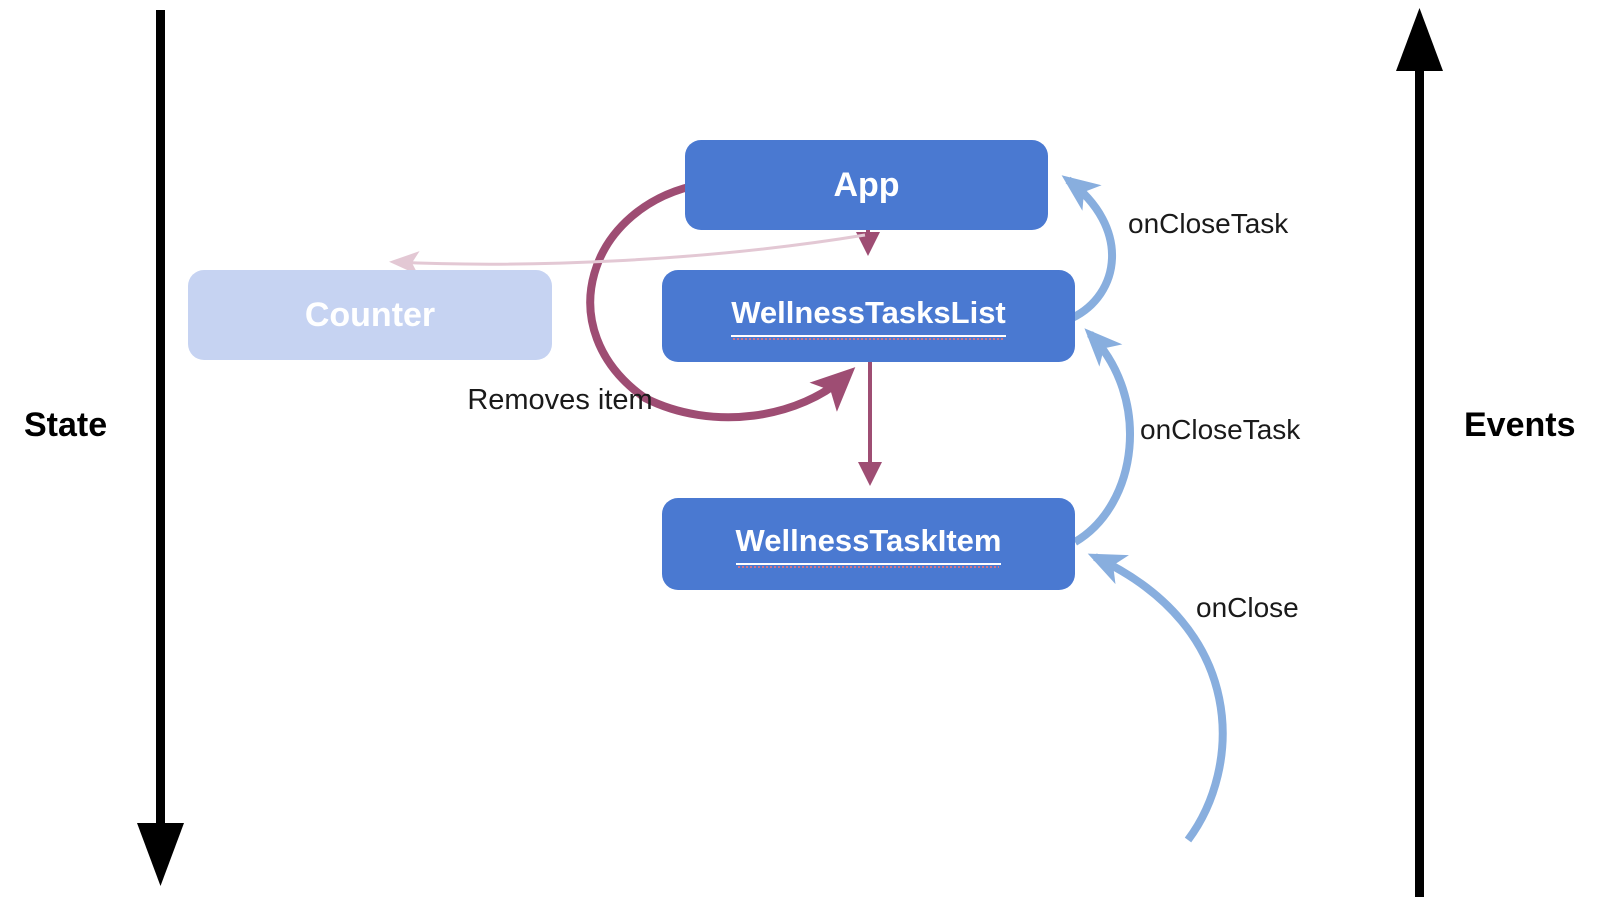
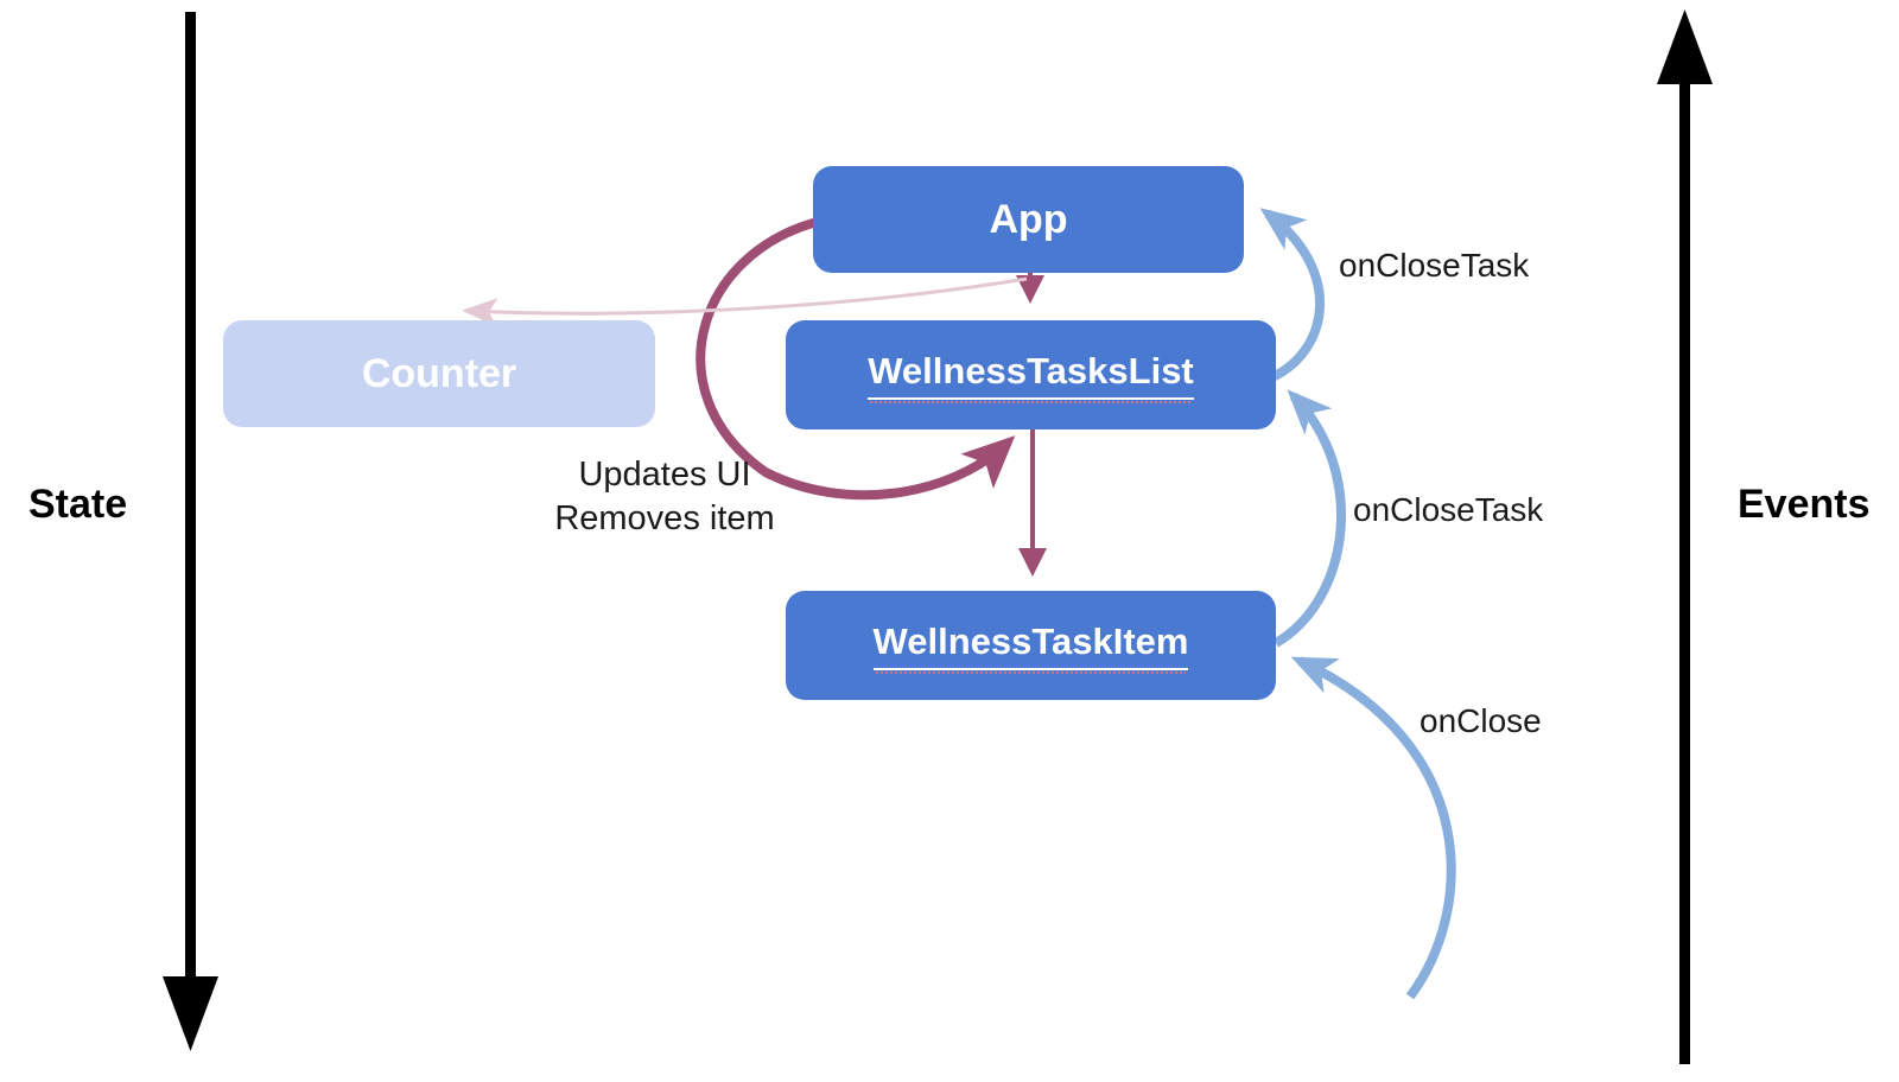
  State
  Events
  App
  Counter
  WellnessTasksList
  WellnessTaskItem
  onCloseTask
  onCloseTask
  onClose
+ Updates UI
  Removes item
